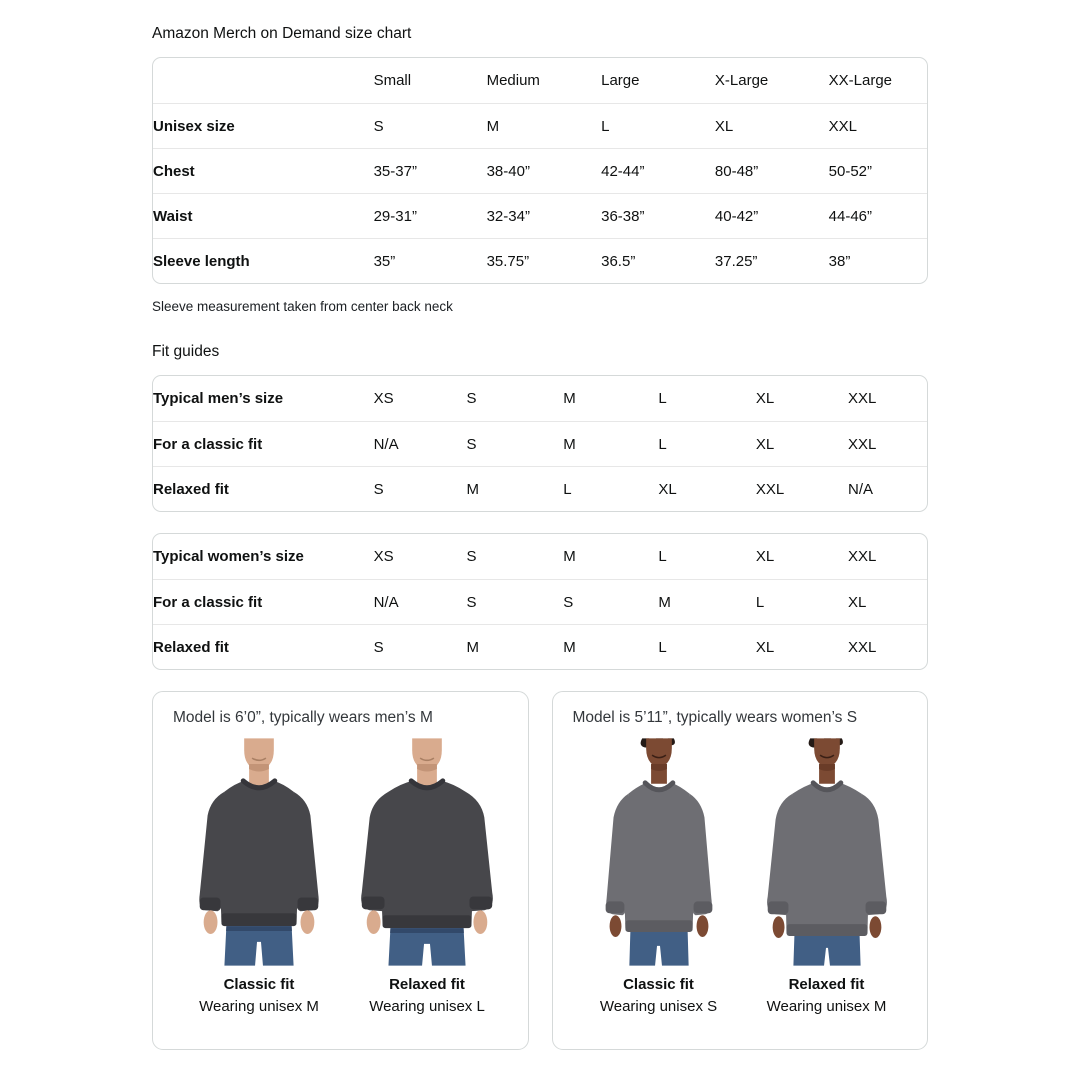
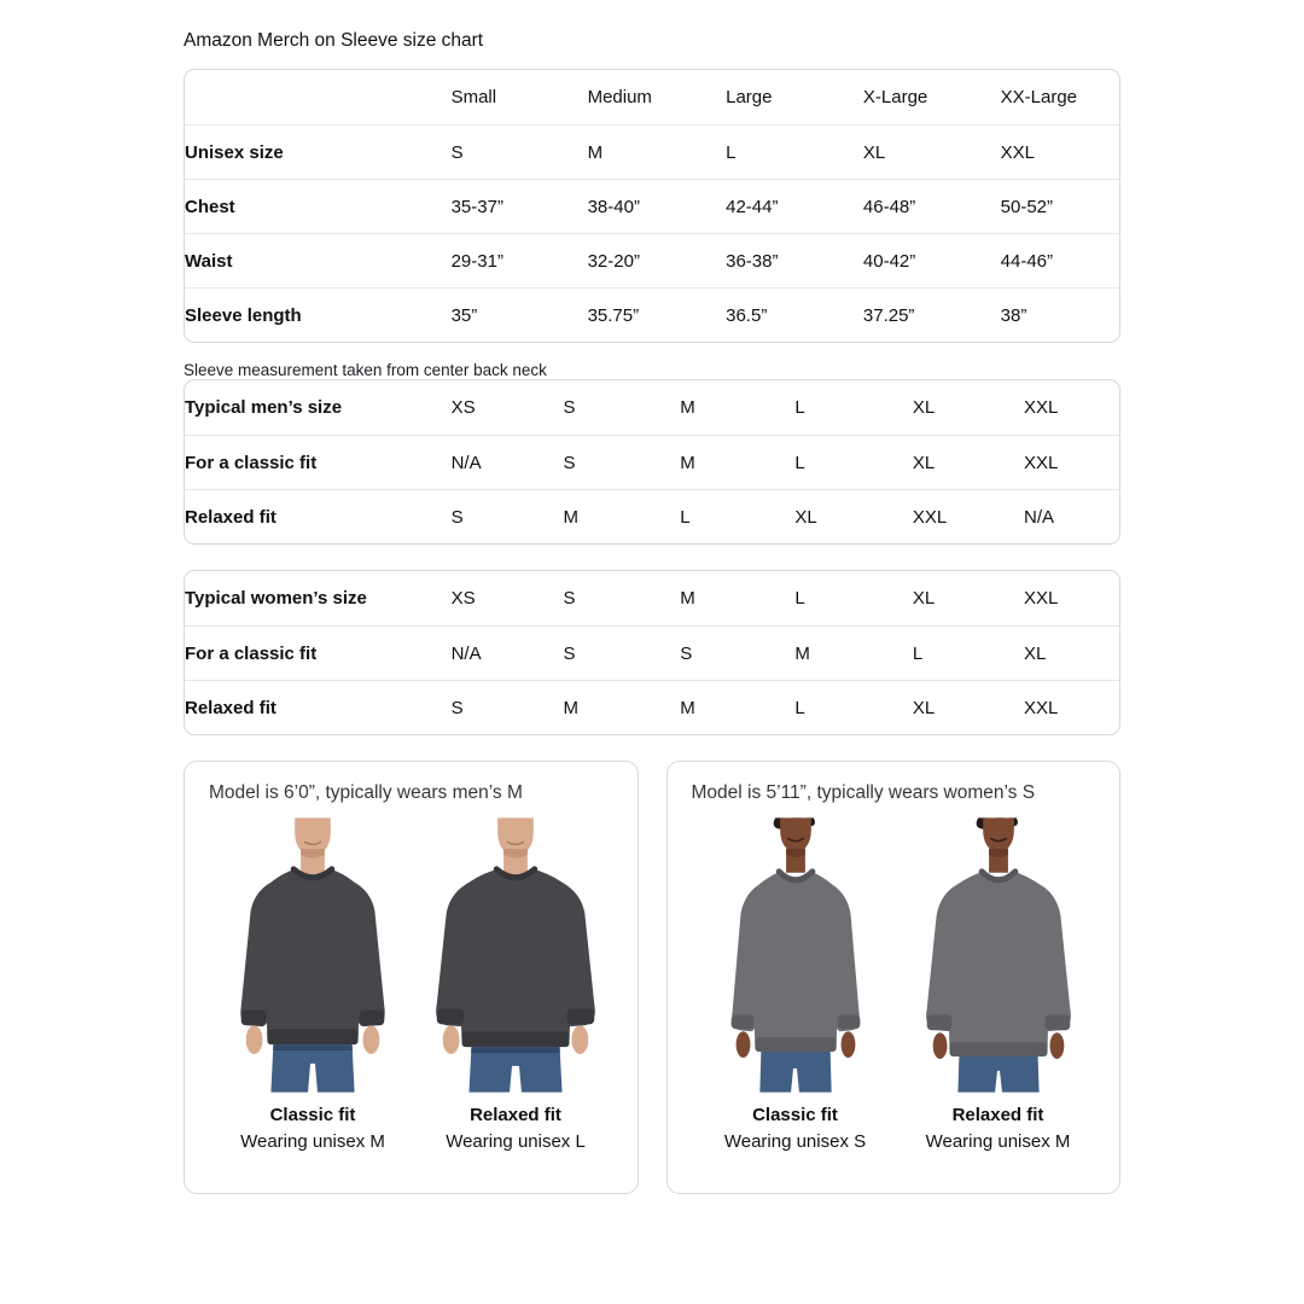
- Amazon Merch on Demand size chart
+ Amazon Merch on Sleeve size chart
  	Small	Medium	Large	X-Large	XX-Large
  Unisex size	S	M	L	XL	XXL
- Chest	35-37”	38-40”	42-44”	80-48”	50-52”
+ Chest	35-37”	38-40”	42-44”	46-48”	50-52”
- Waist	29-31”	32-34”	36-38”	40-42”	44-46”
+ Waist	29-31”	32-20”	36-38”	40-42”	44-46”
  Sleeve length	35”	35.75”	36.5”	37.25”	38”
  Sleeve measurement taken from center back neck
- Fit guides
  Typical men’s size	XS	S	M	L	XL	XXL
  For a classic fit	N/A	S	M	L	XL	XXL
  Relaxed fit	S	M	L	XL	XXL	N/A
  Typical women’s size	XS	S	M	L	XL	XXL
  For a classic fit	N/A	S	S	M	L	XL
  Relaxed fit	S	M	M	L	XL	XXL
  Model is 6’0”, typically wears men’s M
  Classic fit
  Wearing unisex M
  Relaxed fit
  Wearing unisex L
  Model is 5’11”, typically wears women’s S
  Classic fit
  Wearing unisex S
  Relaxed fit
  Wearing unisex M
